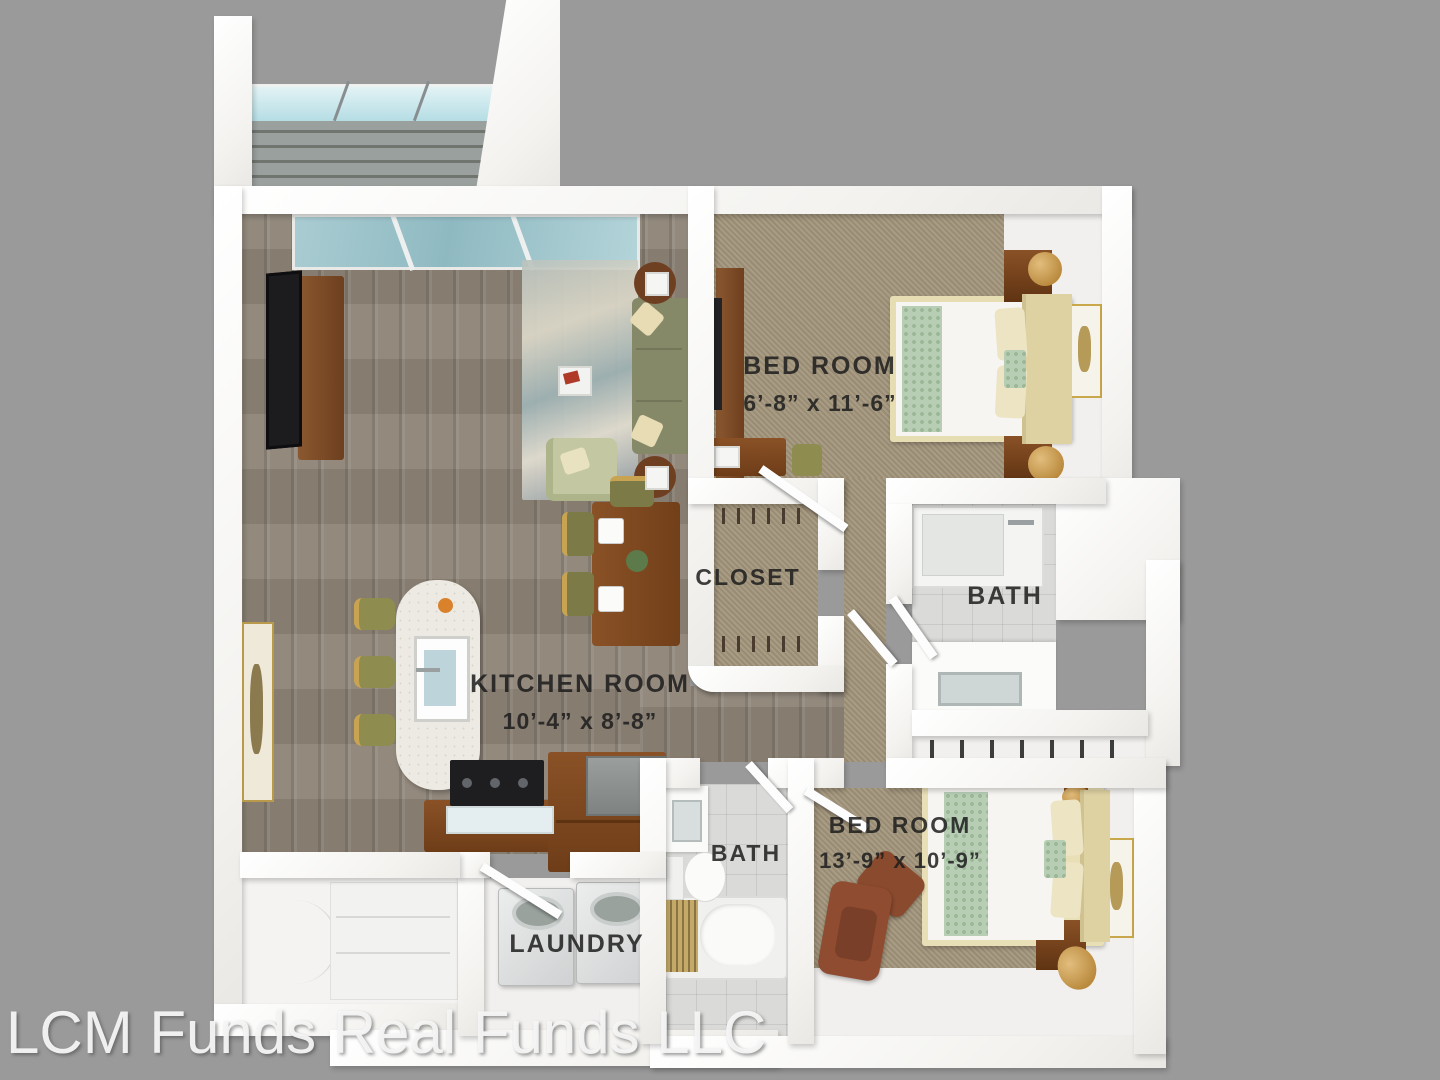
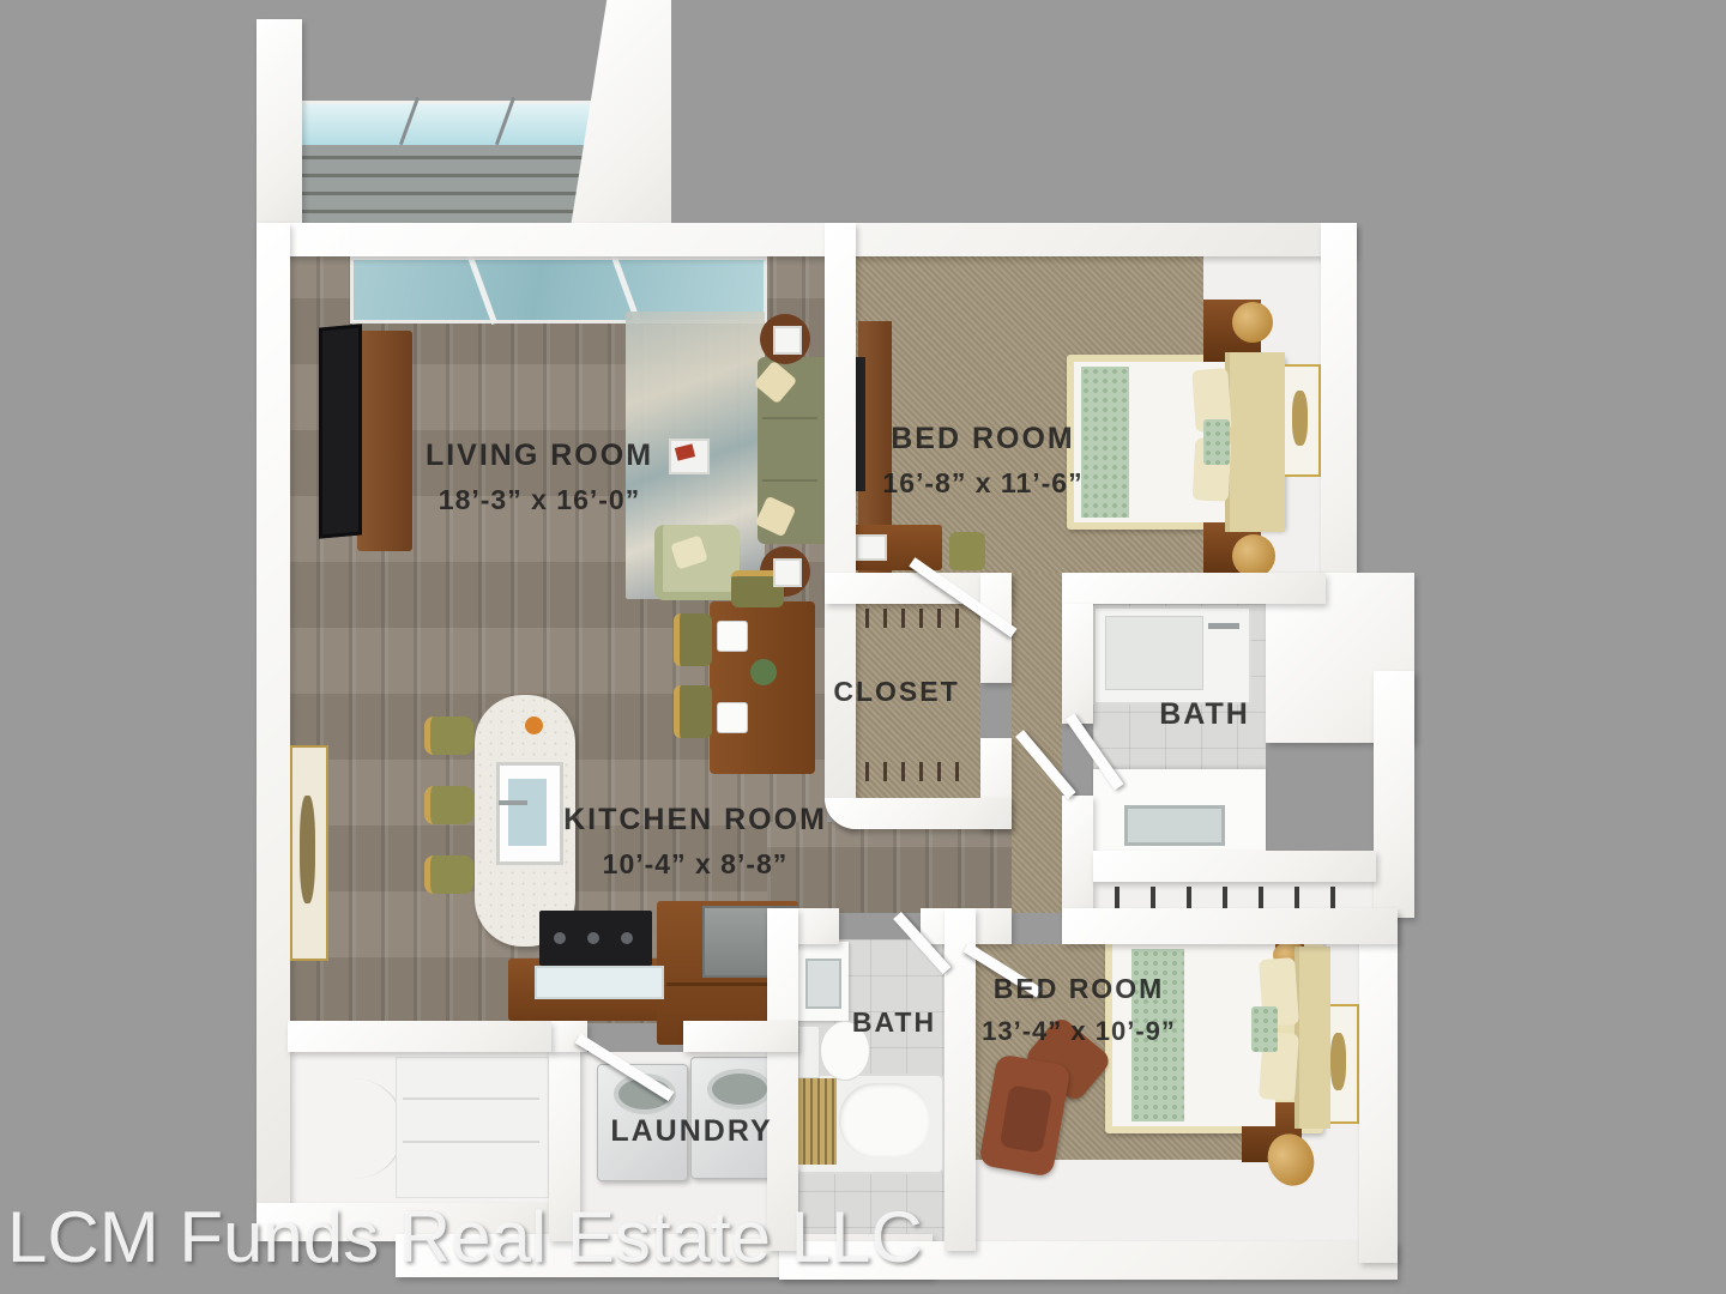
+ LIVING ROOM
+ 18’-3” x 16’-0”
  BED ROOM
- 6’-8” x 11’-6”
+ 16’-8” x 11’-6”
  CLOSET
  BATH
  KITCHEN ROOM
  10’-4” x 8’-8”
  BATH
  BED ROOM
- 13’-9” x 10’-9”
+ 13’-4” x 10’-9”
  LAUNDRY
- LCM Funds Real Funds LLC
+ LCM Funds Real Estate LLC
